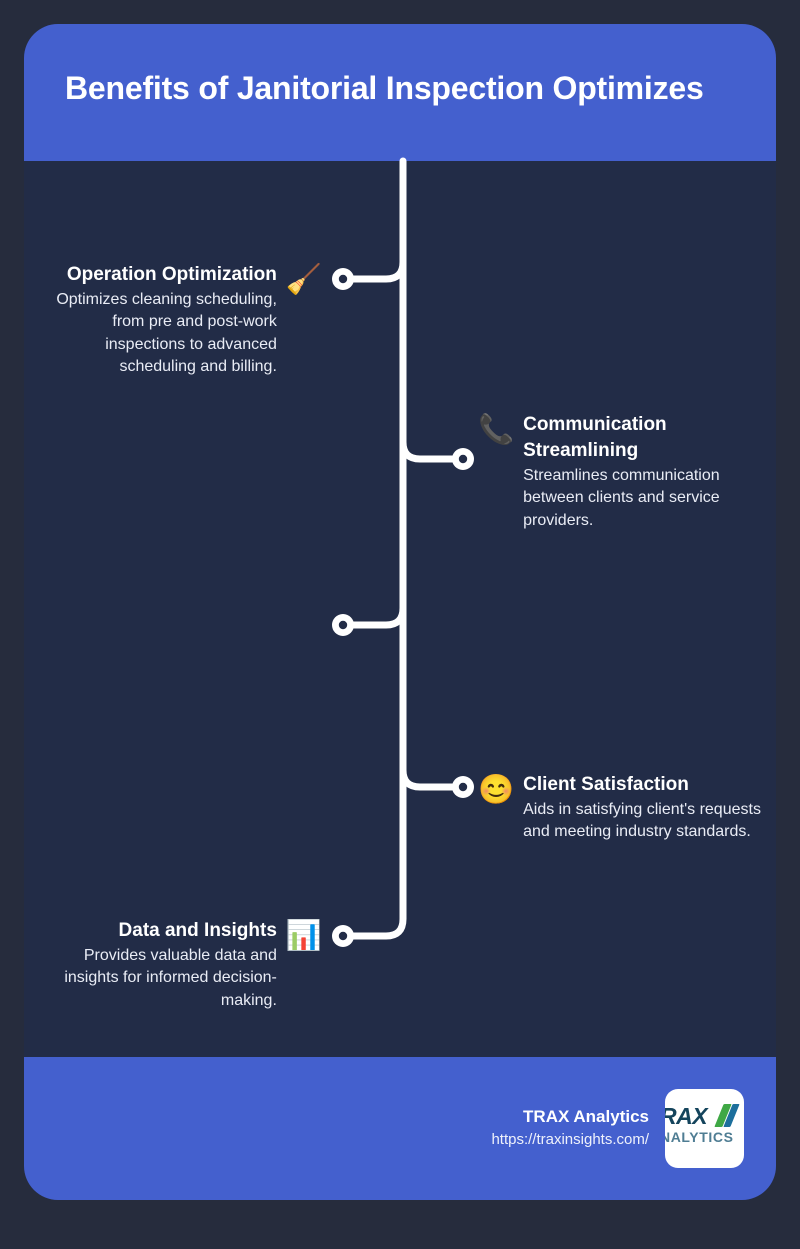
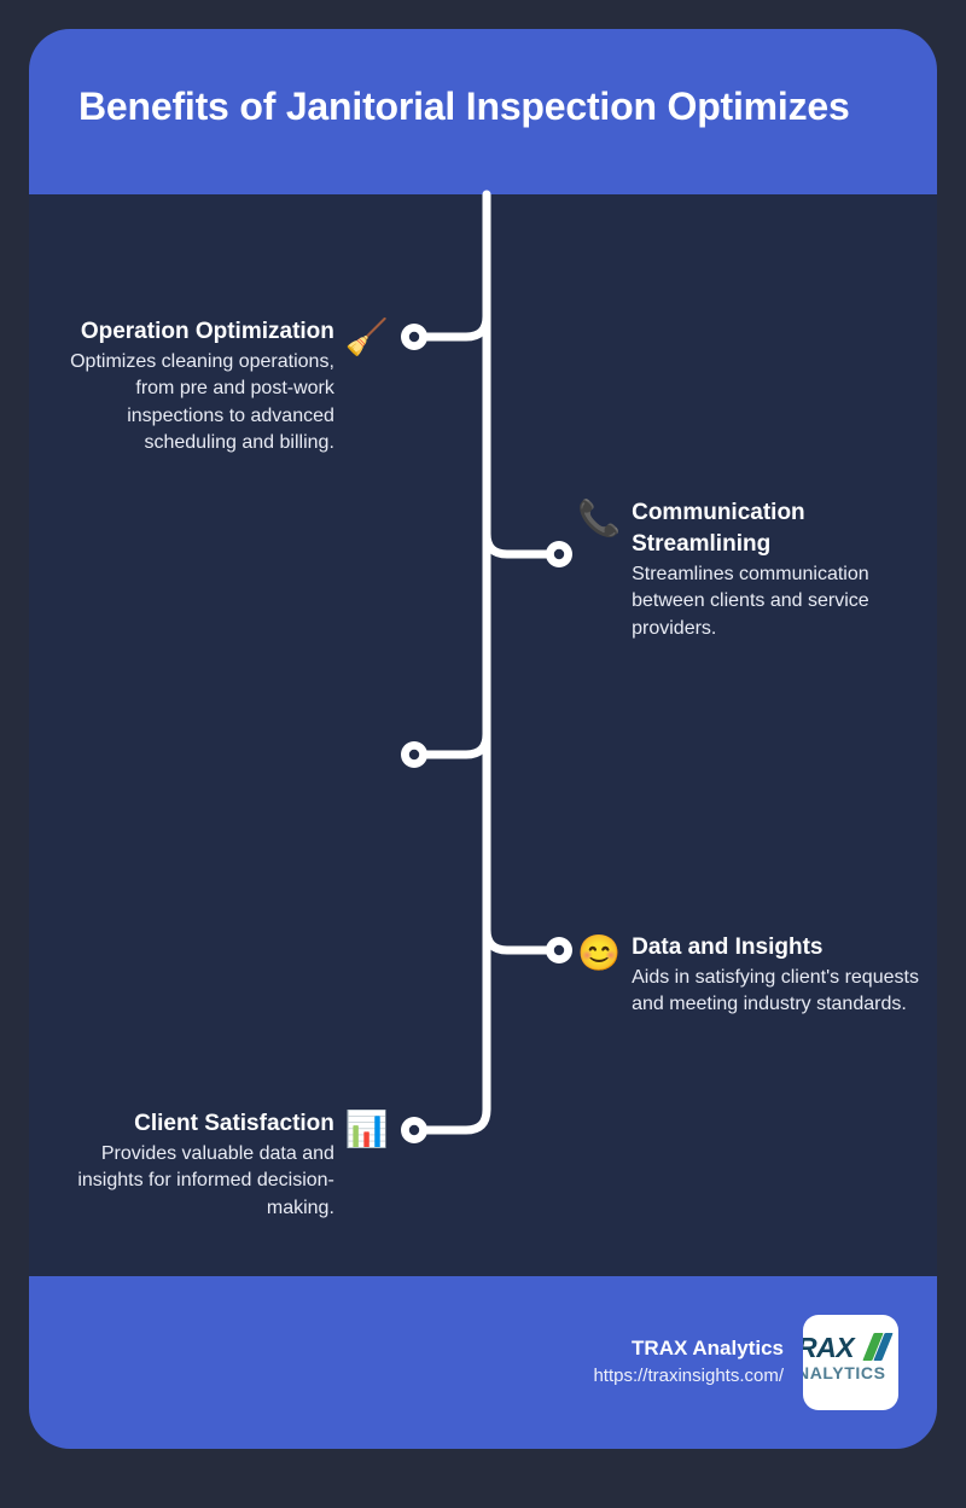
  Benefits of Janitorial Inspection Optimizes
  Operation Optimization
- Optimizes cleaning scheduling, from pre and post-work inspections to advanced scheduling and billing.
+ Optimizes cleaning operations, from pre and post-work inspections to advanced scheduling and billing.
  🧹
  📞
  Communication Streamlining
  Streamlines communication between clients and service providers.
  😊
- Client Satisfaction
+ Data and Insights
  Aids in satisfying client's requests and meeting industry standards.
- Data and Insights
+ Client Satisfaction
  Provides valuable data and insights for informed decision-making.
  📊
  TRAX Analytics
  https://traxinsights.com/
  RAX
  NALYTICS
